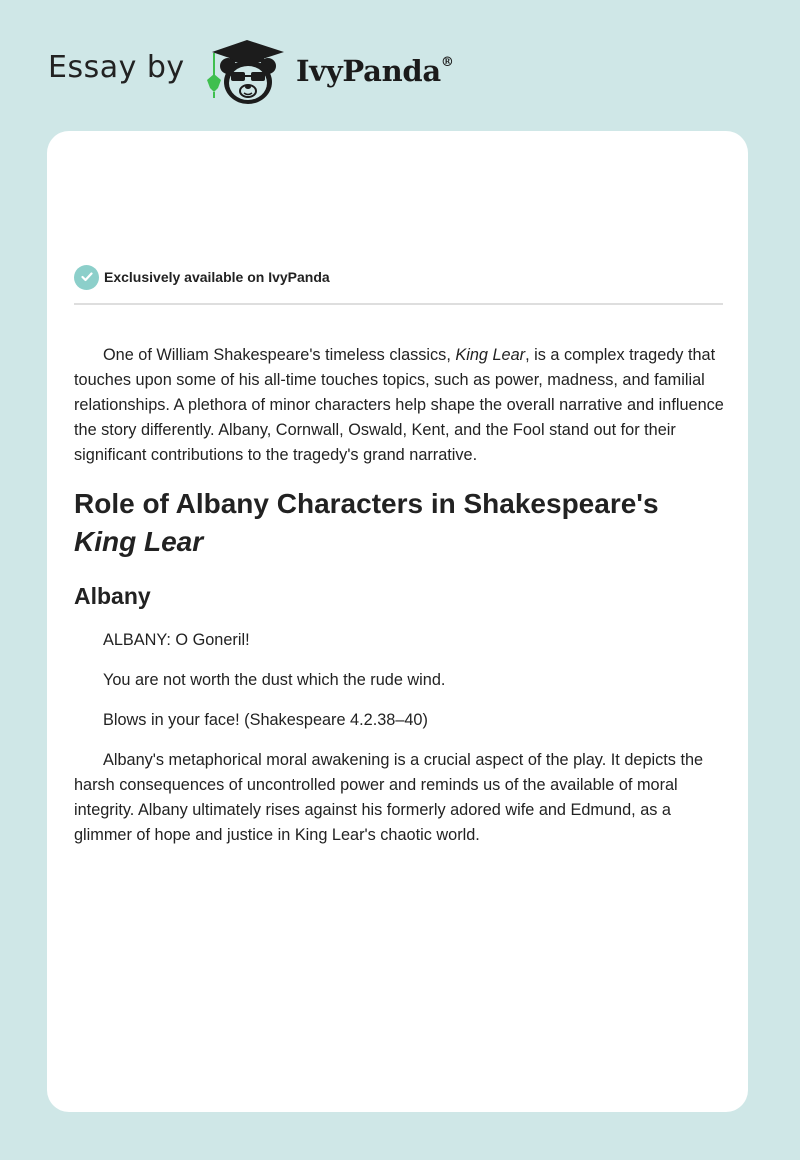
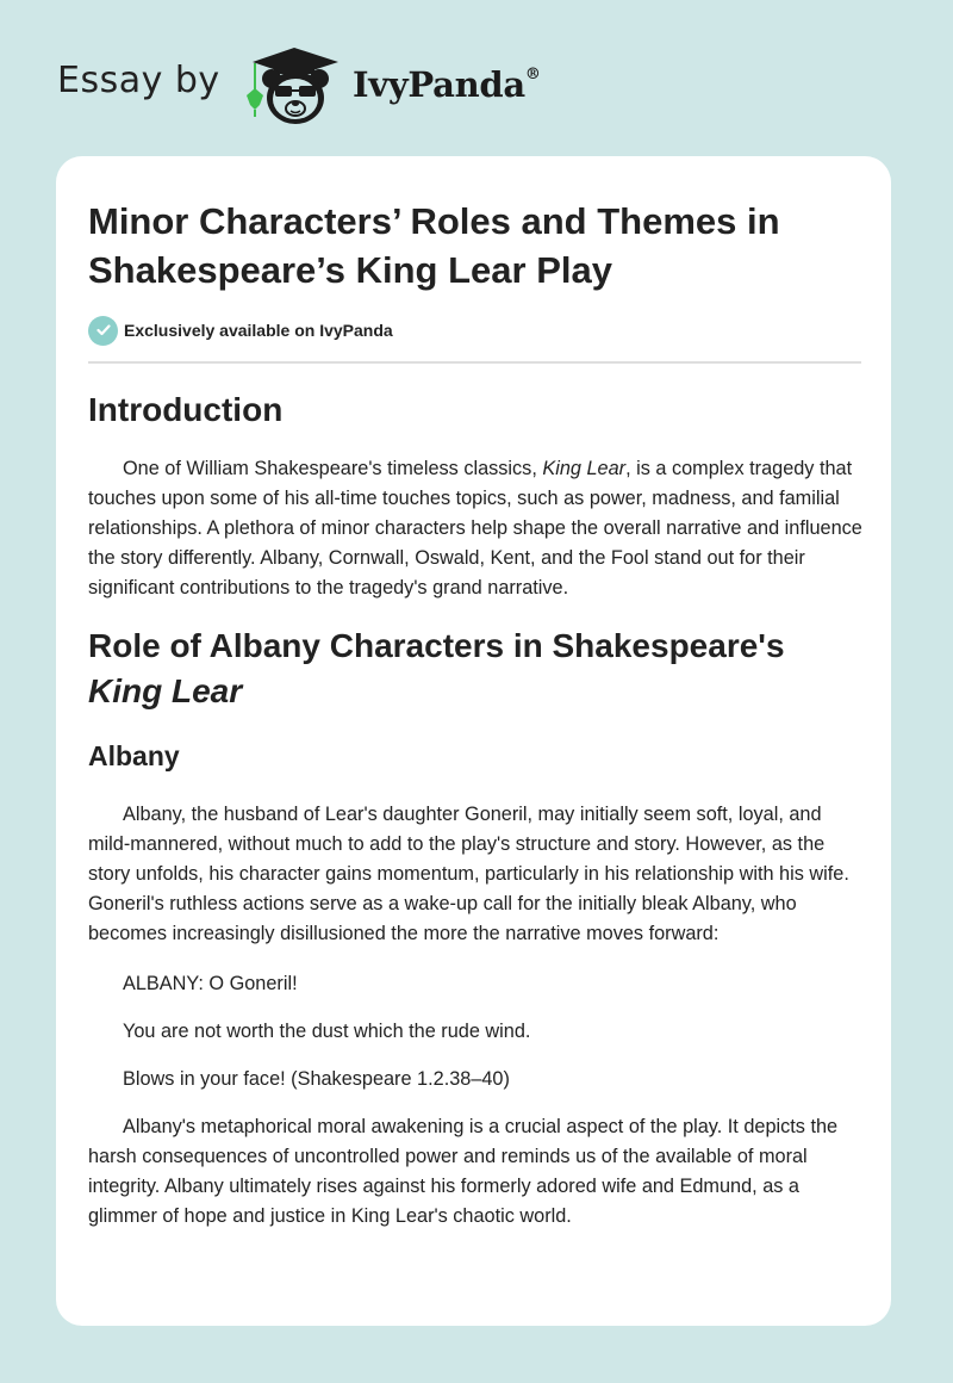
  Essay by
  IvyPanda®
+ Minor Characters’ Roles and Themes in Shakespeare’s King Lear Play
  Exclusively available on IvyPanda
+ Introduction
  One of William Shakespeare's timeless classics, King Lear, is a complex tragedy that touches upon some of his all-time touches topics, such as power, madness, and familial relationships. A plethora of minor characters help shape the overall narrative and influence the story differently. Albany, Cornwall, Oswald, Kent, and the Fool stand out for their significant contributions to the tragedy's grand narrative.
  Role of Albany Characters in Shakespeare's King Lear
  Albany
+ Albany, the husband of Lear's daughter Goneril, may initially seem soft, loyal, and mild-mannered, without much to add to the play's structure and story. However, as the story unfolds, his character gains momentum, particularly in his relationship with his wife. Goneril's ruthless actions serve as a wake-up call for the initially bleak Albany, who becomes increasingly disillusioned the more the narrative moves forward:
  ALBANY: O Goneril!
  You are not worth the dust which the rude wind.
- Blows in your face! (Shakespeare 4.2.38–40)
+ Blows in your face! (Shakespeare 1.2.38–40)
  Albany's metaphorical moral awakening is a crucial aspect of the play. It depicts the harsh consequences of uncontrolled power and reminds us of the available of moral integrity. Albany ultimately rises against his formerly adored wife and Edmund, as a glimmer of hope and justice in King Lear's chaotic world.
